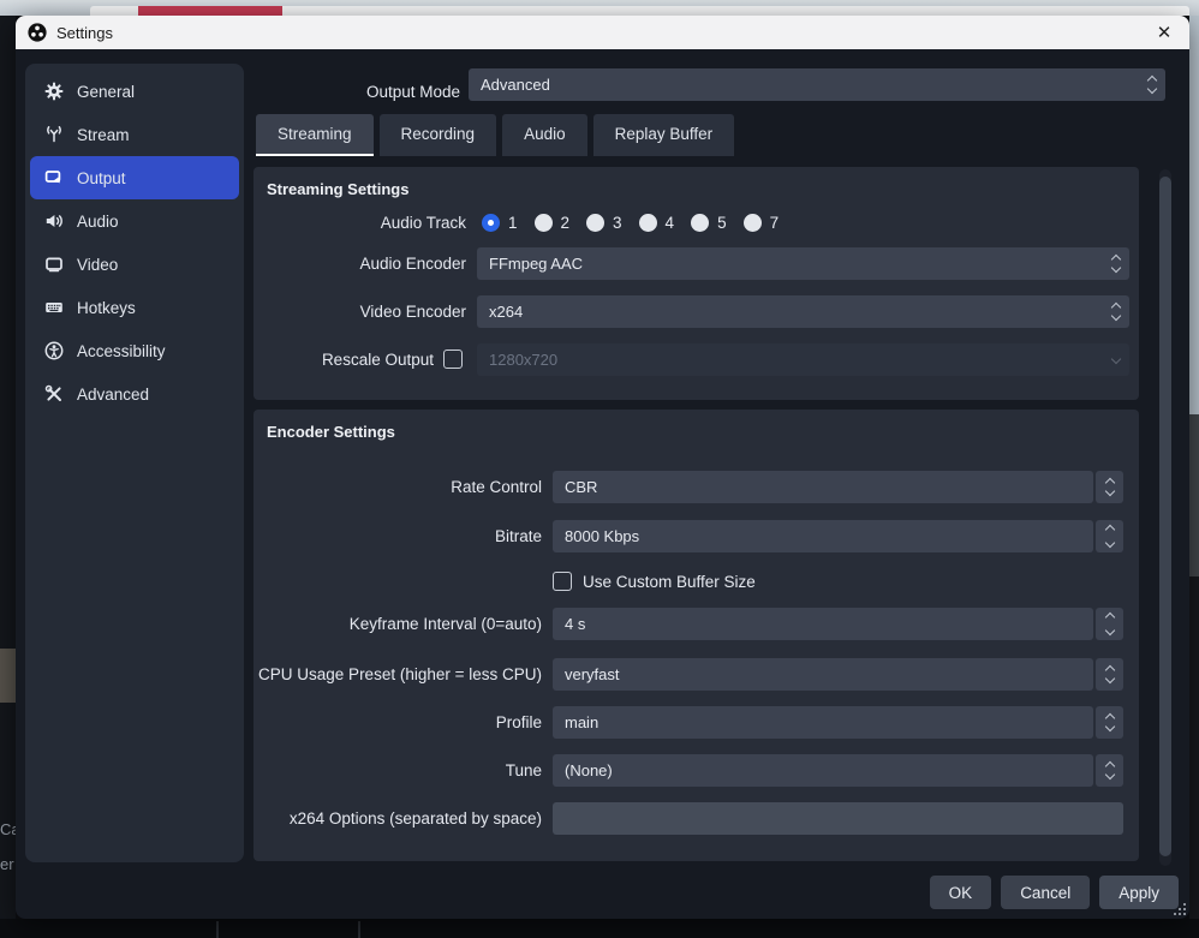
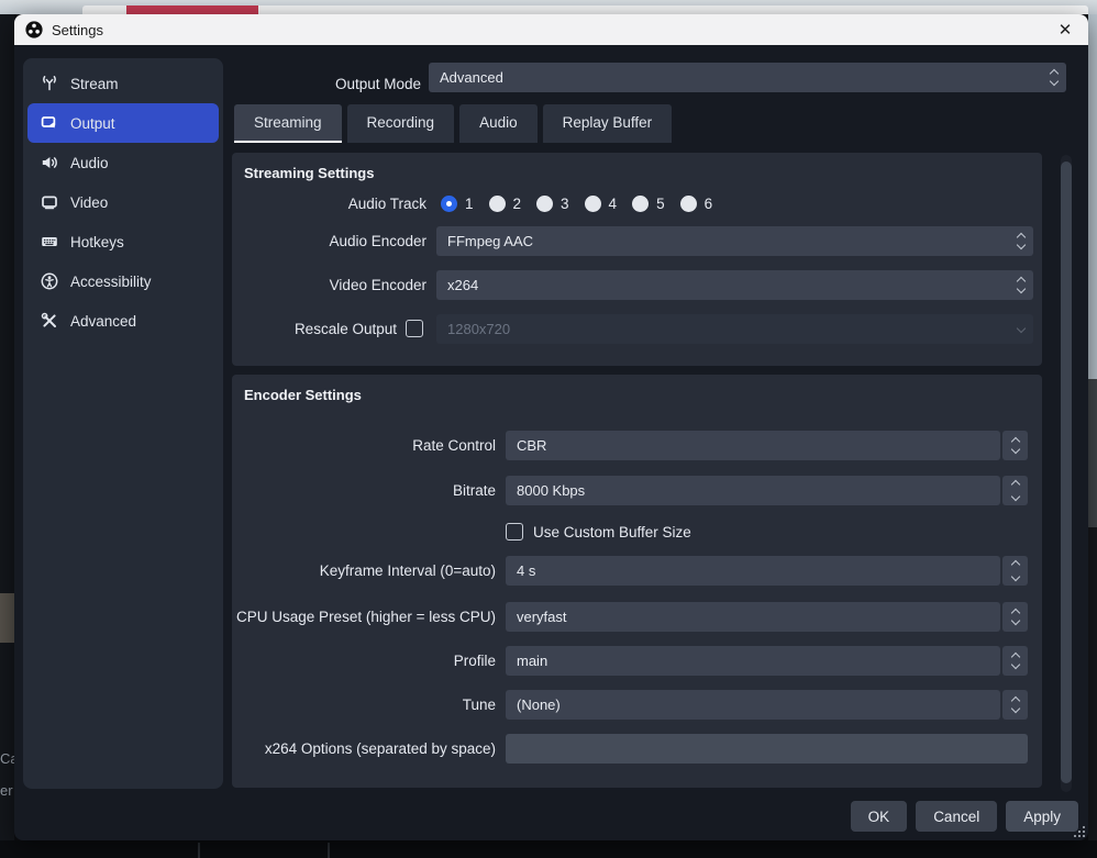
  er
  Settings
  ✕
- General
  Stream
  Output
  Audio
  Video
  Hotkeys
  Accessibility
  Advanced
  Output Mode
  Advanced
  Streaming
  Recording
  Audio
  Replay Buffer
  Streaming Settings
  Audio Track
  1
  2
  3
  4
  5
- 7
+ 6
  Audio Encoder
  FFmpeg AAC
  Video Encoder
  x264
  Rescale Output
  1280x720
  Encoder Settings
  Rate Control
  CBR
  Bitrate
  8000 Kbps
  Use Custom Buffer Size
  Keyframe Interval (0=auto)
  4 s
  CPU Usage Preset (higher = less CPU)
  veryfast
  Profile
  main
  Tune
  (None)
  x264 Options (separated by space)
  OK
  Cancel
  Apply
